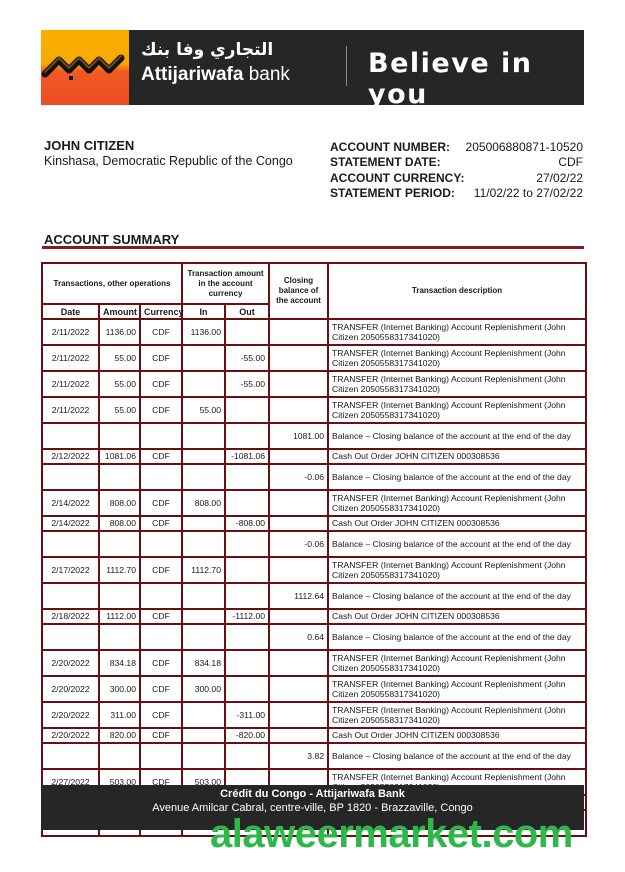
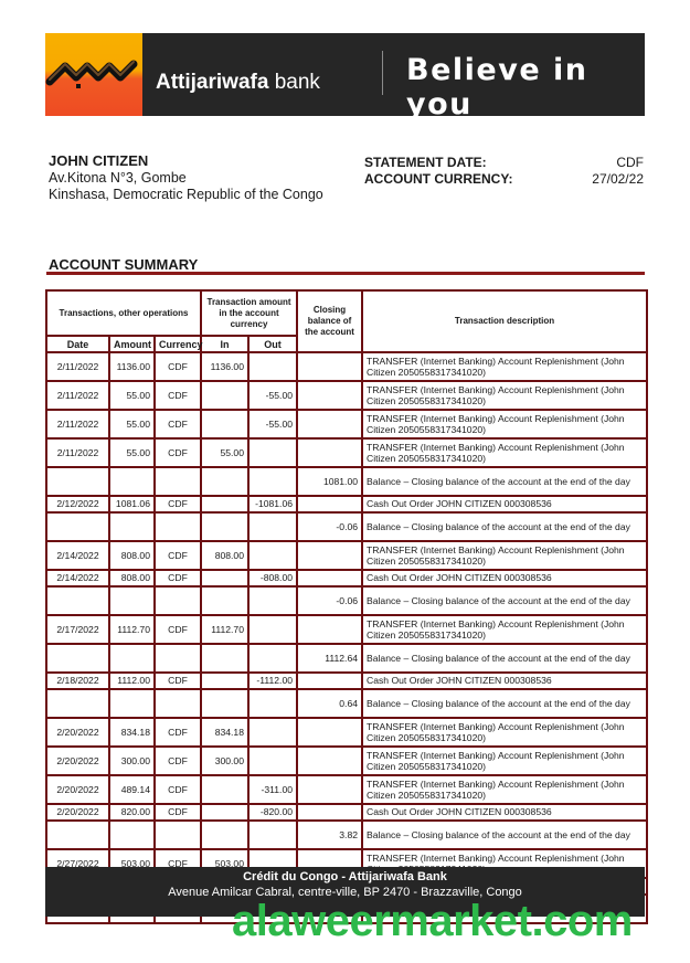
- التجاري وفا بنك
  Attijariwafa bank
  Believe in you
  JOHN CITIZEN
+ Av.Kitona N°3, Gombe
  Kinshasa, Democratic Republic of the Congo
- ACCOUNT NUMBER:
- 205006880871-10520
  STATEMENT DATE:
  CDF
  ACCOUNT CURRENCY:
  27/02/22
- STATEMENT PERIOD:
- 11/02/22 to 27/02/22
  ACCOUNT SUMMARY
  Transactions, other operations	Transaction amount in the account currency	Closing balance of the account	Transaction description
  Date	Amount	Currency	In	Out
  2/11/2022	1136.00	CDF	1136.00			TRANSFER (Internet Banking) Account Replenishment (John Citizen 2050558317341020)
  2/11/2022	55.00	CDF		-55.00		TRANSFER (Internet Banking) Account Replenishment (John Citizen 2050558317341020)
  2/11/2022	55.00	CDF		-55.00		TRANSFER (Internet Banking) Account Replenishment (John Citizen 2050558317341020)
  2/11/2022	55.00	CDF	55.00			TRANSFER (Internet Banking) Account Replenishment (John Citizen 2050558317341020)
  					1081.00	Balance – Closing balance of the account at the end of the day
  2/12/2022	1081.06	CDF		-1081.06		Cash Out Order JOHN CITIZEN 000308536
  					-0.06	Balance – Closing balance of the account at the end of the day
  2/14/2022	808.00	CDF	808.00			TRANSFER (Internet Banking) Account Replenishment (John Citizen 2050558317341020)
  2/14/2022	808.00	CDF		-808.00		Cash Out Order JOHN CITIZEN 000308536
  					-0.06	Balance – Closing balance of the account at the end of the day
  2/17/2022	1112.70	CDF	1112.70			TRANSFER (Internet Banking) Account Replenishment (John Citizen 2050558317341020)
  					1112.64	Balance – Closing balance of the account at the end of the day
  2/18/2022	1112.00	CDF		-1112.00		Cash Out Order JOHN CITIZEN 000308536
  					0.64	Balance – Closing balance of the account at the end of the day
  2/20/2022	834.18	CDF	834.18			TRANSFER (Internet Banking) Account Replenishment (John Citizen 2050558317341020)
  2/20/2022	300.00	CDF	300.00			TRANSFER (Internet Banking) Account Replenishment (John Citizen 2050558317341020)
- 2/20/2022	311.00	CDF		-311.00		TRANSFER (Internet Banking) Account Replenishment (John Citizen 2050558317341020)
+ 2/20/2022	489.14	CDF		-311.00		TRANSFER (Internet Banking) Account Replenishment (John Citizen 2050558317341020)
  2/20/2022	820.00	CDF		-820.00		Cash Out Order JOHN CITIZEN 000308536
  					3.82	Balance – Closing balance of the account at the end of the day
  2/27/2022	503.00	CDF	503.00			TRANSFER (Internet Banking) Account Replenishment (John
  Crédit du Congo - Attijariwafa Bank
- Avenue Amilcar Cabral, centre-ville, BP 1820 - Brazzaville, Congo
+ Avenue Amilcar Cabral, centre-ville, BP 2470 - Brazzaville, Congo
  alaweermarket.com
